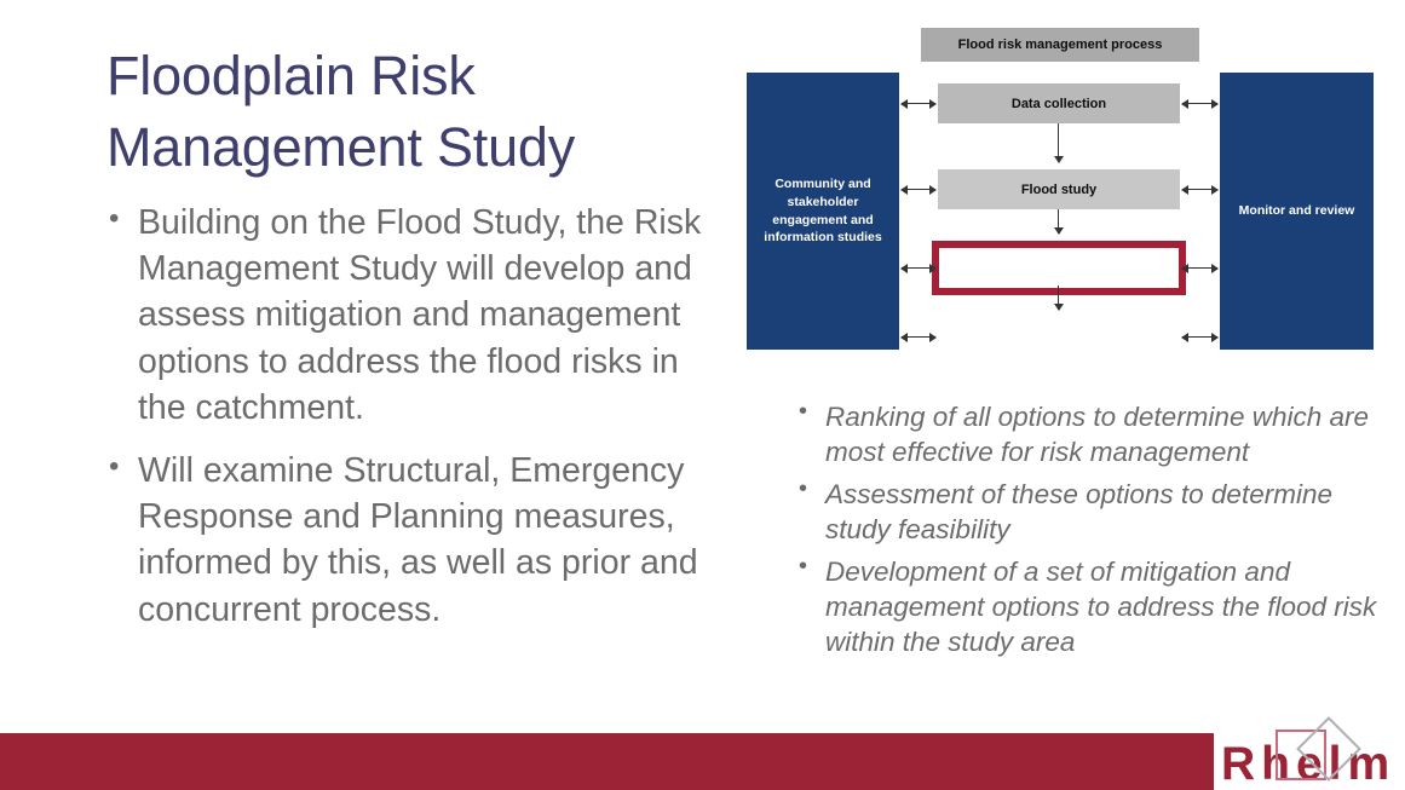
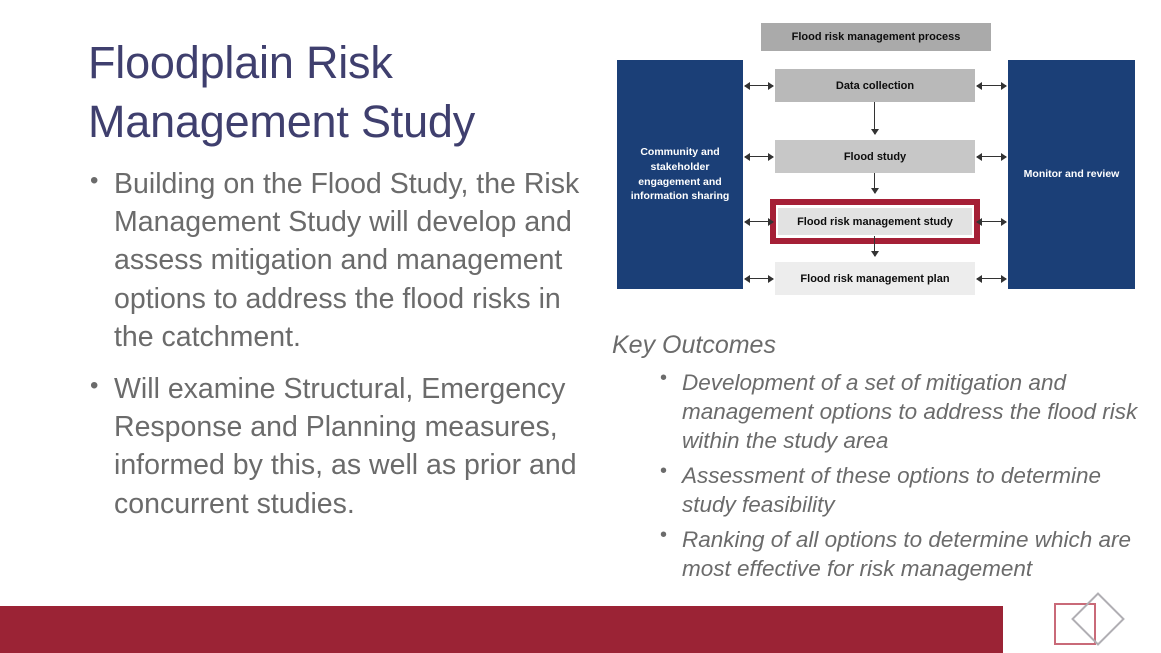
  Floodplain Risk
  Management Study
  •
  Building on the Flood Study, the Risk Management Study will develop and assess mitigation and management options to address the flood risks in the catchment.
  •
- Will examine Structural, Emergency Response and Planning measures, informed by this, as well as prior and concurrent process.
+ Will examine Structural, Emergency Response and Planning measures, informed by this, as well as prior and concurrent studies.
- Community and stakeholder engagement and information studies
+ Community and stakeholder engagement and information sharing
  Monitor and review
  Flood risk management process
  Data collection
  Flood study
+ Flood risk management study
+ Flood risk management plan
+ Key Outcomes
  •
- Ranking of all options to determine which are most effective for risk management
+ Development of a set of mitigation and management options to address the flood risk within the study area
  •
  Assessment of these options to determine study feasibility
  •
- Development of a set of mitigation and management options to address the flood risk within the study area
+ Ranking of all options to determine which are most effective for risk management
- Rhelm
